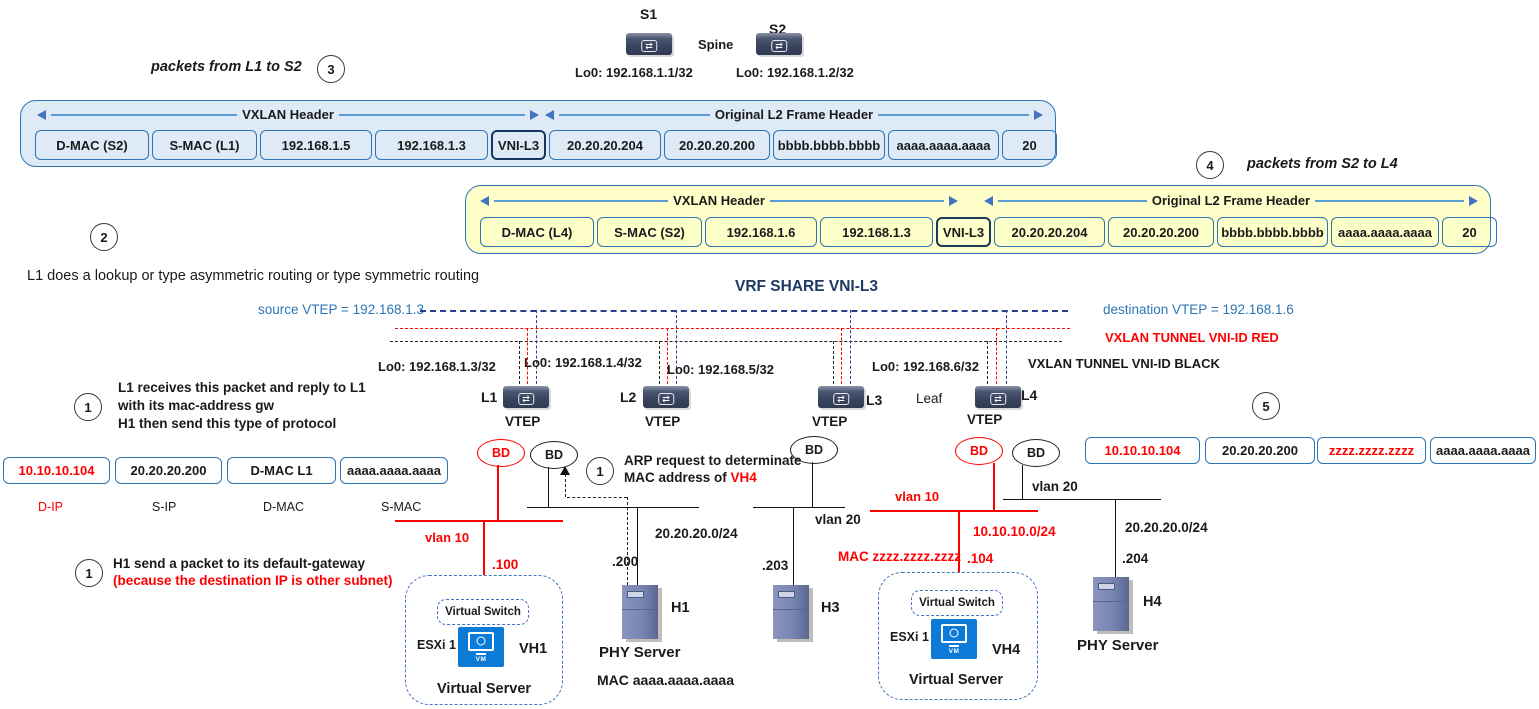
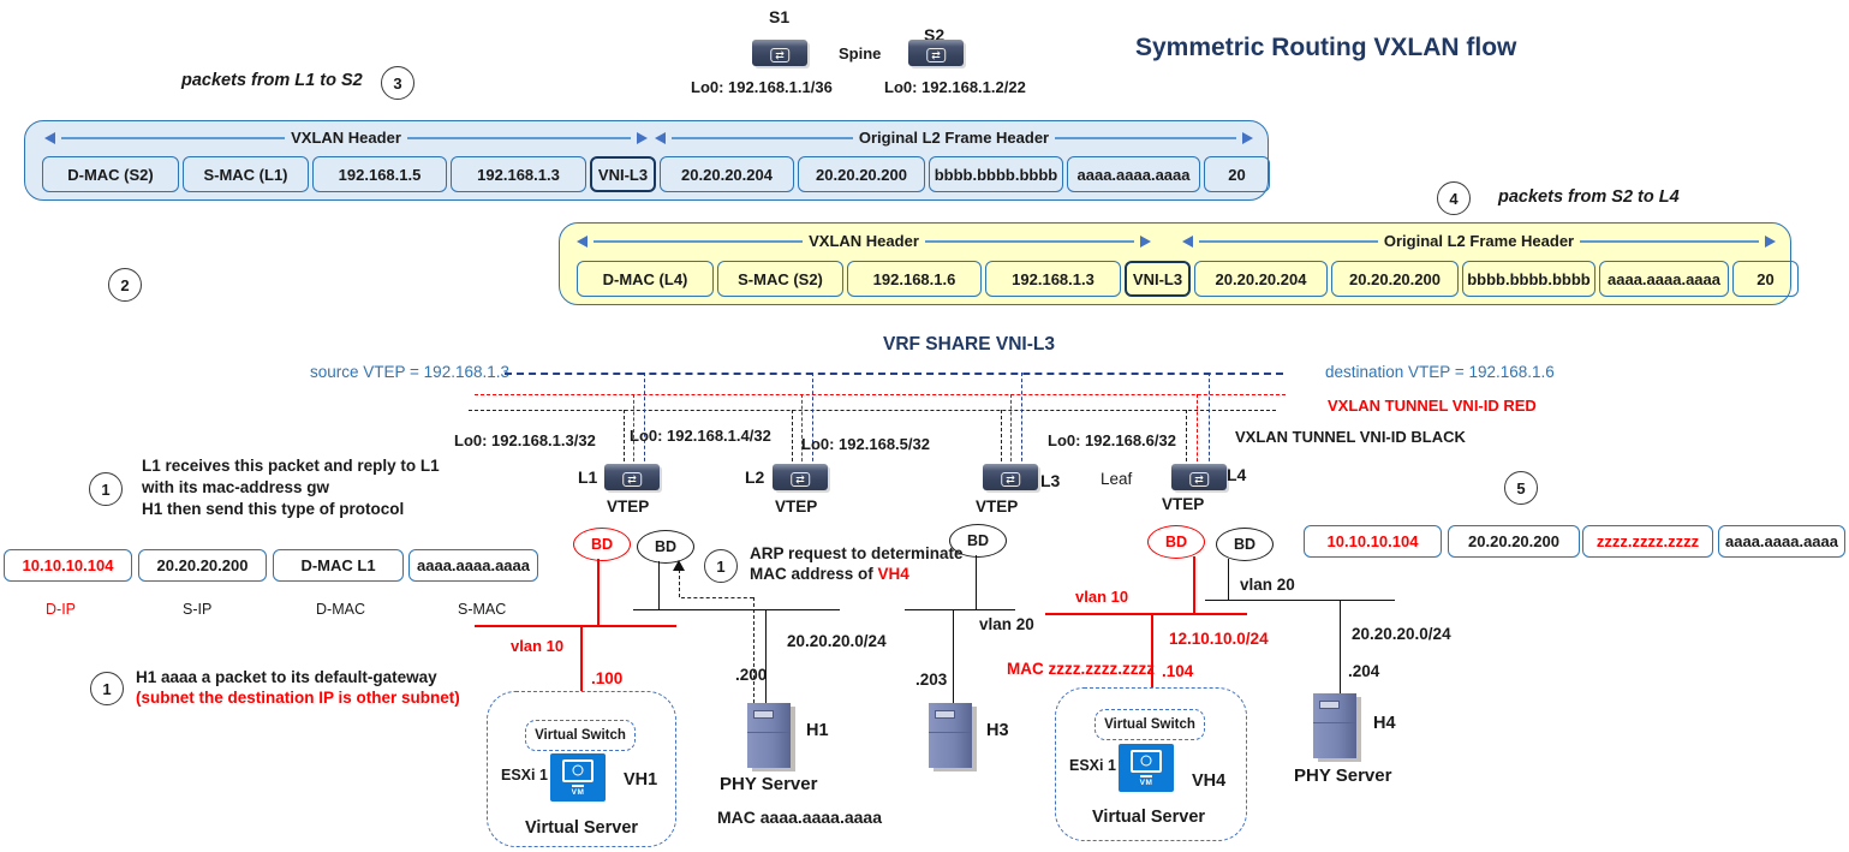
+ Symmetric Routing VXLAN flow
  S1
  S2
  Spine
- Lo0: 192.168.1.1/32
+ Lo0: 192.168.1.1/36
- Lo0: 192.168.1.2/32
+ Lo0: 192.168.1.2/22
  packets from L1 to S2
  3
  VXLAN Header
  Original L2 Frame Header
  D-MAC (S2)
  S-MAC (L1)
  192.168.1.5
  192.168.1.3
  VNI-L3
  20.20.20.204
  20.20.20.200
  bbbb.bbbb.bbbb
  aaaa.aaaa.aaaa
  20
  4
  packets from S2 to L4
  VXLAN Header
  Original L2 Frame Header
  D-MAC (L4)
  S-MAC (S2)
  192.168.1.6
  192.168.1.3
  VNI-L3
  20.20.20.204
  20.20.20.200
  bbbb.bbbb.bbbb
  aaaa.aaaa.aaaa
  20
  2
- L1 does a lookup or type asymmetric routing or type symmetric routing
  VRF SHARE VNI-L3
  source VTEP = 192.168.1.3
  destination VTEP = 192.168.1.6
  VXLAN TUNNEL VNI-ID RED
  VXLAN TUNNEL VNI-ID BLACK
  Lo0: 192.168.1.3/32
  Lo0: 192.168.1.4/32
  Lo0: 192.168.5/32
  Lo0: 192.168.6/32
  L1
  VTEP
  L2
  VTEP
  L3
  VTEP
  Leaf
  L4
  VTEP
  BD
  BD
  BD
  BD
  BD
  1
  ARP request to determinate
  MAC address of VH4
  1
  L1 receives this packet and reply to L1
  with its mac-address gw
  H1 then send this type of protocol
  10.10.10.104
  20.20.20.200
  D-MAC L1
  aaaa.aaaa.aaaa
  D-IP
  S-IP
  D-MAC
  S-MAC
  1
- H1 send a packet to its default-gateway
+ H1 aaaa a packet to its default-gateway
- (because the destination IP is other subnet)
+ (subnet the destination IP is other subnet)
  vlan 10
  .100
  .200
  20.20.20.0/24
  vlan 20
  .203
  vlan 10
- 10.10.10.0/24
+ 12.10.10.0/24
  MAC zzzz.zzzz.zzzz
  .104
  vlan 20
  .204
  20.20.20.0/24
  5
  10.10.10.104
  20.20.20.200
  zzzz.zzzz.zzzz
  aaaa.aaaa.aaaa
  Virtual Switch
  ESXi 1
  VH1
  Virtual Server
  H1
  PHY Server
  MAC aaaa.aaaa.aaaa
  H3
  Virtual Switch
  ESXi 1
  VH4
  Virtual Server
  H4
  PHY Server
